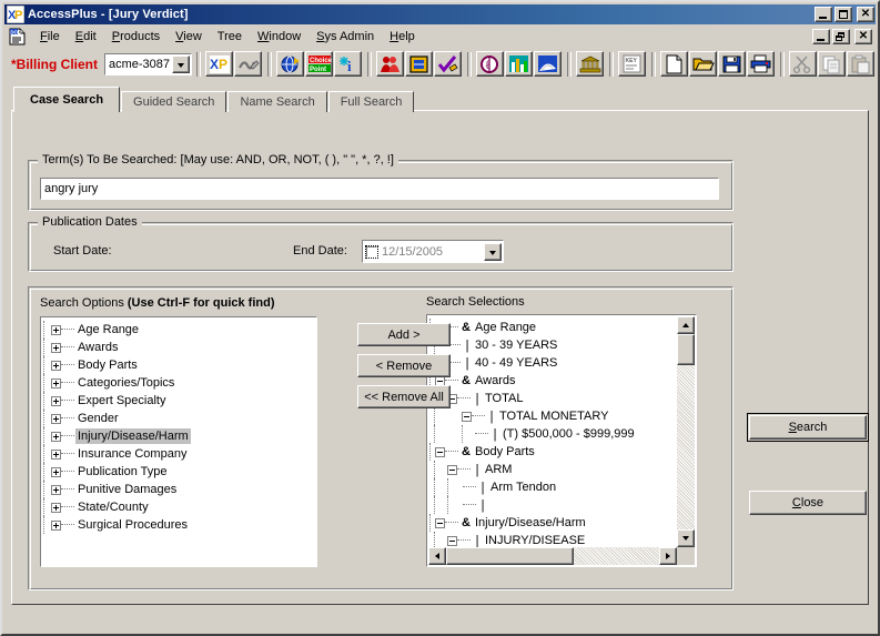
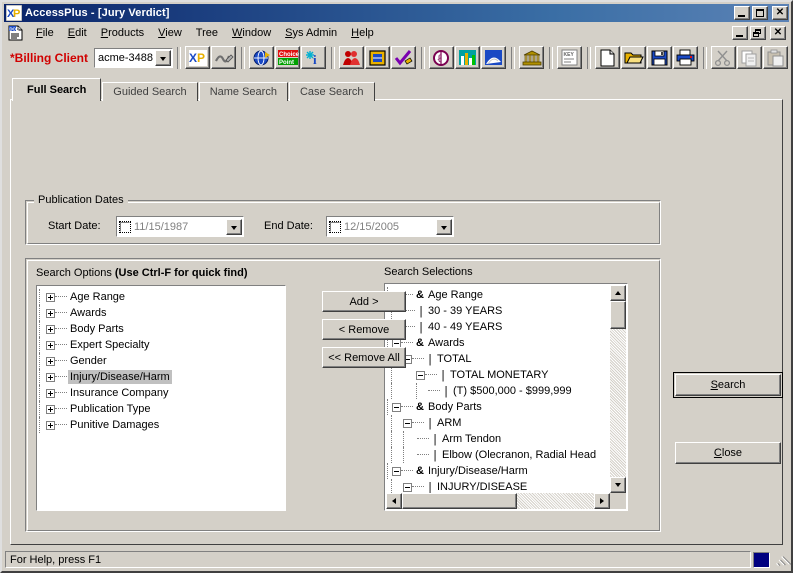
  X
  P
  AccessPlus - [Jury Verdict]
  ✕
  File
  Edit
  Products
  View
  Tree
  Window
  Sys Admin
  Help
  ✕
  *Billing Client
- acme-3087
+ acme-3488
  X
  P
  i
  ℓ
- Case Search
+ Full Search
  Guided Search
  Name Search
- Full Search
+ Case Search
- Term(s) To Be Searched: [May use: AND, OR, NOT, ( ), " ", *, ?, !]
- angry jury
  Publication Dates
  Start Date:
+ 11/15/1987
  End Date:
  12/15/2005
  Search Options (Use Ctrl-F for quick find)
  Search Selections
  Age Range
  Awards
  Body Parts
- Categories/Topics
  Expert Specialty
  Gender
  Injury/Disease/Harm
  Insurance Company
  Publication Type
  Punitive Damages
- State/County
- Surgical Procedures
  Add >
  < Remove
  << Remove All
  &
  Age Range
  |
  30 - 39 YEARS
  |
  40 - 49 YEARS
  &
  Awards
  |
  TOTAL
  |
  TOTAL MONETARY
  |
  (T) $500,000 - $999,999
  &
  Body Parts
  |
  ARM
  |
  Arm Tendon
  |
+ Elbow (Olecranon, Radial Head
  &
  Injury/Disease/Harm
  |
  INJURY/DISEASE
  Search
  Close
+ For Help, press F1
